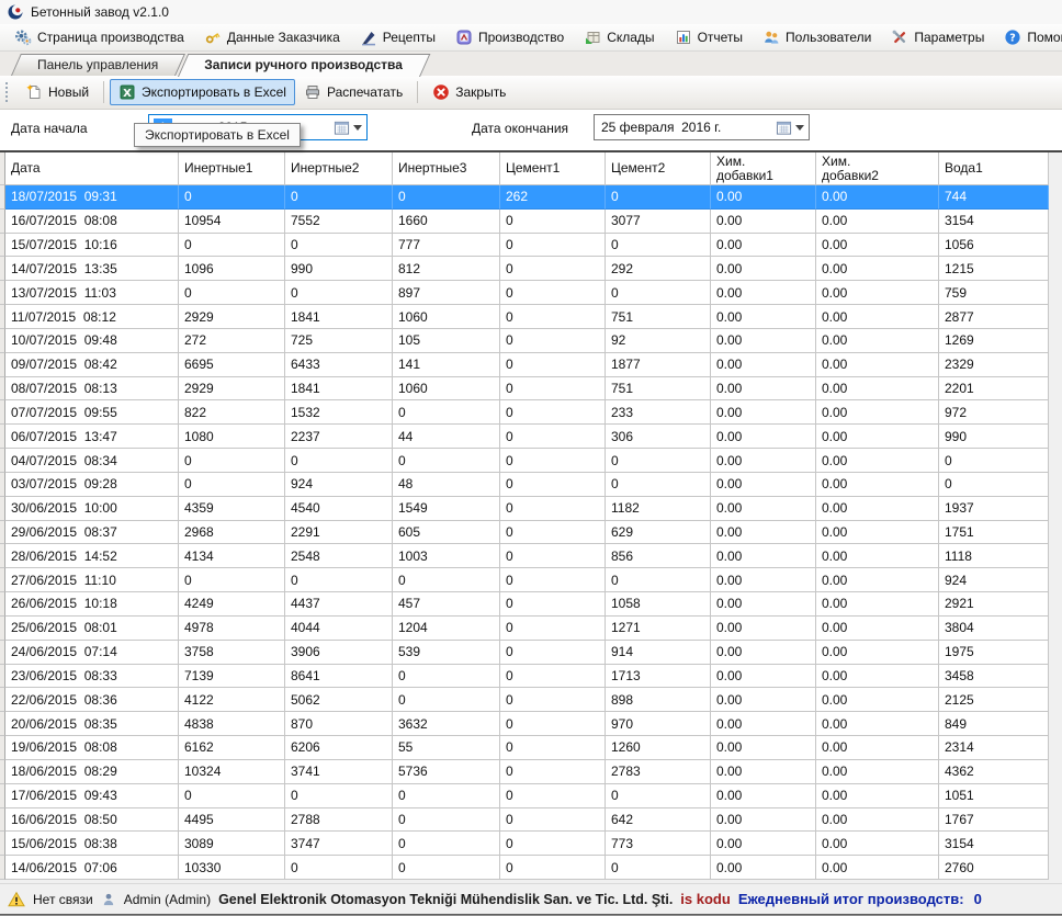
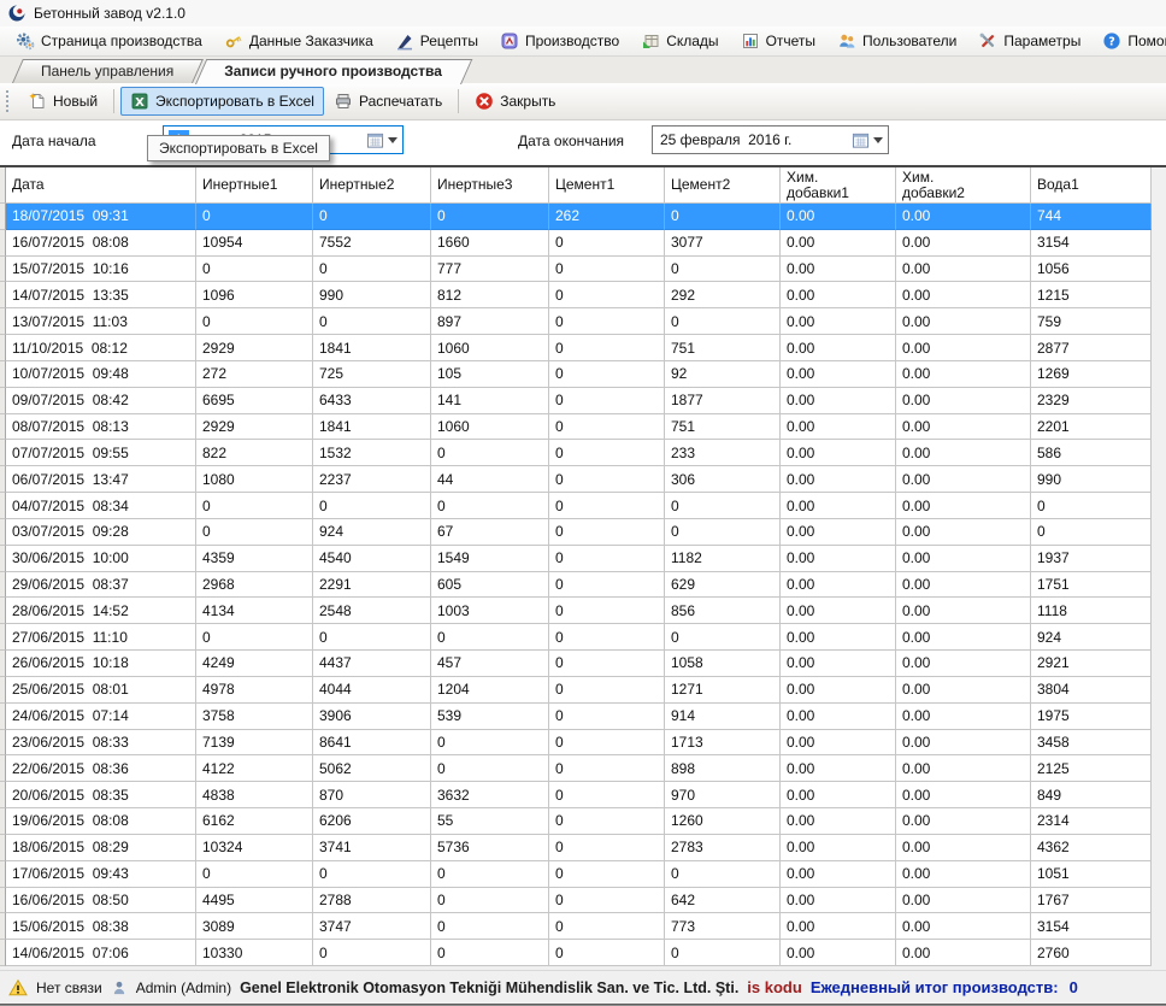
  Бетонный завод v2.1.0
  Страница производства
  Данные Заказчика
  Рецепты
  Производство
  Склады
  Отчеты
  Пользователи
  Параметры
  ?
  Панель управления
  Записи ручного производства
  Новый
  X
  Экспортировать в Excel
  Распечатать
  Закрыть
  Дата начала
  Дата окончания
  25 февраля 2016 г.
  Экспортировать в Excel
  Дата
  Инертные1
  Инертные2
  Инертные3
  Цемент1
  Цемент2
  Хим.
  добавки1
  Хим.
  добавки2
  Вода1
  18/07/2015 09:31
  0
  0
  0
  262
  0
  0.00
  0.00
  744
  16/07/2015 08:08
  10954
  7552
  1660
  0
  3077
  0.00
  0.00
  3154
  15/07/2015 10:16
  0
  0
  777
  0
  0
  0.00
  0.00
  1056
  14/07/2015 13:35
  1096
  990
  812
  0
  292
  0.00
  0.00
  1215
  13/07/2015 11:03
  0
  0
  897
  0
  0
  0.00
  0.00
  759
- 11/07/2015 08:12
+ 11/10/2015 08:12
  2929
  1841
  1060
  0
  751
  0.00
  0.00
  2877
  10/07/2015 09:48
  272
  725
  105
  0
  92
  0.00
  0.00
  1269
  09/07/2015 08:42
  6695
  6433
  141
  0
  1877
  0.00
  0.00
  2329
  08/07/2015 08:13
  2929
  1841
  1060
  0
  751
  0.00
  0.00
  2201
  07/07/2015 09:55
  822
  1532
  0
  0
  233
  0.00
  0.00
- 972
+ 586
  06/07/2015 13:47
  1080
  2237
  44
  0
  306
  0.00
  0.00
  990
  04/07/2015 08:34
  0
  0
  0
  0
  0
  0.00
  0.00
  0
  03/07/2015 09:28
  0
  924
- 48
+ 67
  0
  0
  0.00
  0.00
  0
  30/06/2015 10:00
  4359
  4540
  1549
  0
  1182
  0.00
  0.00
  1937
  29/06/2015 08:37
  2968
  2291
  605
  0
  629
  0.00
  0.00
  1751
  28/06/2015 14:52
  4134
  2548
  1003
  0
  856
  0.00
  0.00
  1118
  27/06/2015 11:10
  0
  0
  0
  0
  0
  0.00
  0.00
  924
  26/06/2015 10:18
  4249
  4437
  457
  0
  1058
  0.00
  0.00
  2921
  25/06/2015 08:01
  4978
  4044
  1204
  0
  1271
  0.00
  0.00
  3804
  24/06/2015 07:14
  3758
  3906
  539
  0
  914
  0.00
  0.00
  1975
  23/06/2015 08:33
  7139
  8641
  0
  0
  1713
  0.00
  0.00
  3458
  22/06/2015 08:36
  4122
  5062
  0
  0
  898
  0.00
  0.00
  2125
  20/06/2015 08:35
  4838
  870
  3632
  0
  970
  0.00
  0.00
  849
  19/06/2015 08:08
  6162
  6206
  55
  0
  1260
  0.00
  0.00
  2314
  18/06/2015 08:29
  10324
  3741
  5736
  0
  2783
  0.00
  0.00
  4362
  17/06/2015 09:43
  0
  0
  0
  0
  0
  0.00
  0.00
  1051
  16/06/2015 08:50
  4495
  2788
  0
  0
  642
  0.00
  0.00
  1767
  15/06/2015 08:38
  3089
  3747
  0
  0
  773
  0.00
  0.00
  3154
  14/06/2015 07:06
  10330
  0
  0
  0
  0
  0.00
  0.00
  2760
  Нет связи
  Admin (Admin)
  Genel Elektronik Otomasyon Tekniği Mühendislik San. ve Tic. Ltd. Şti.
  is kodu
  Ежедневный итог производств:
  0
